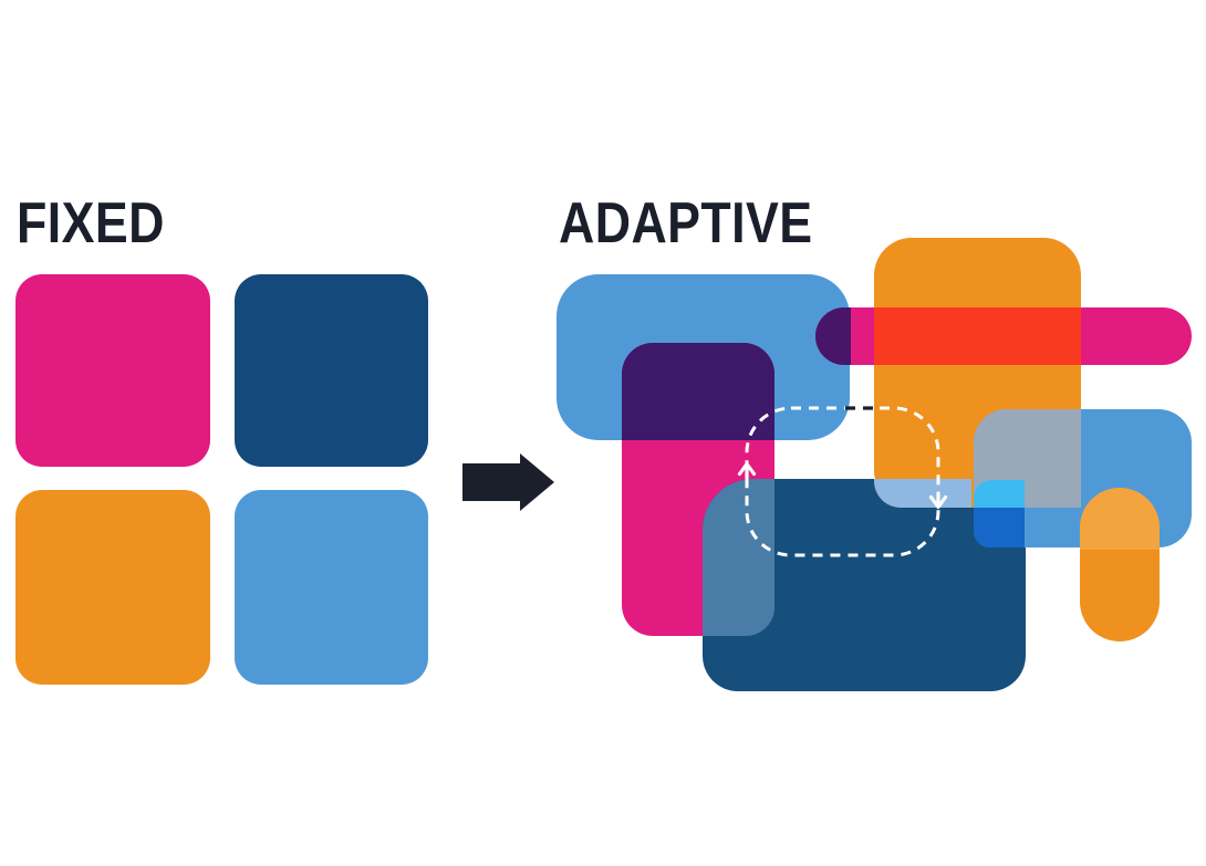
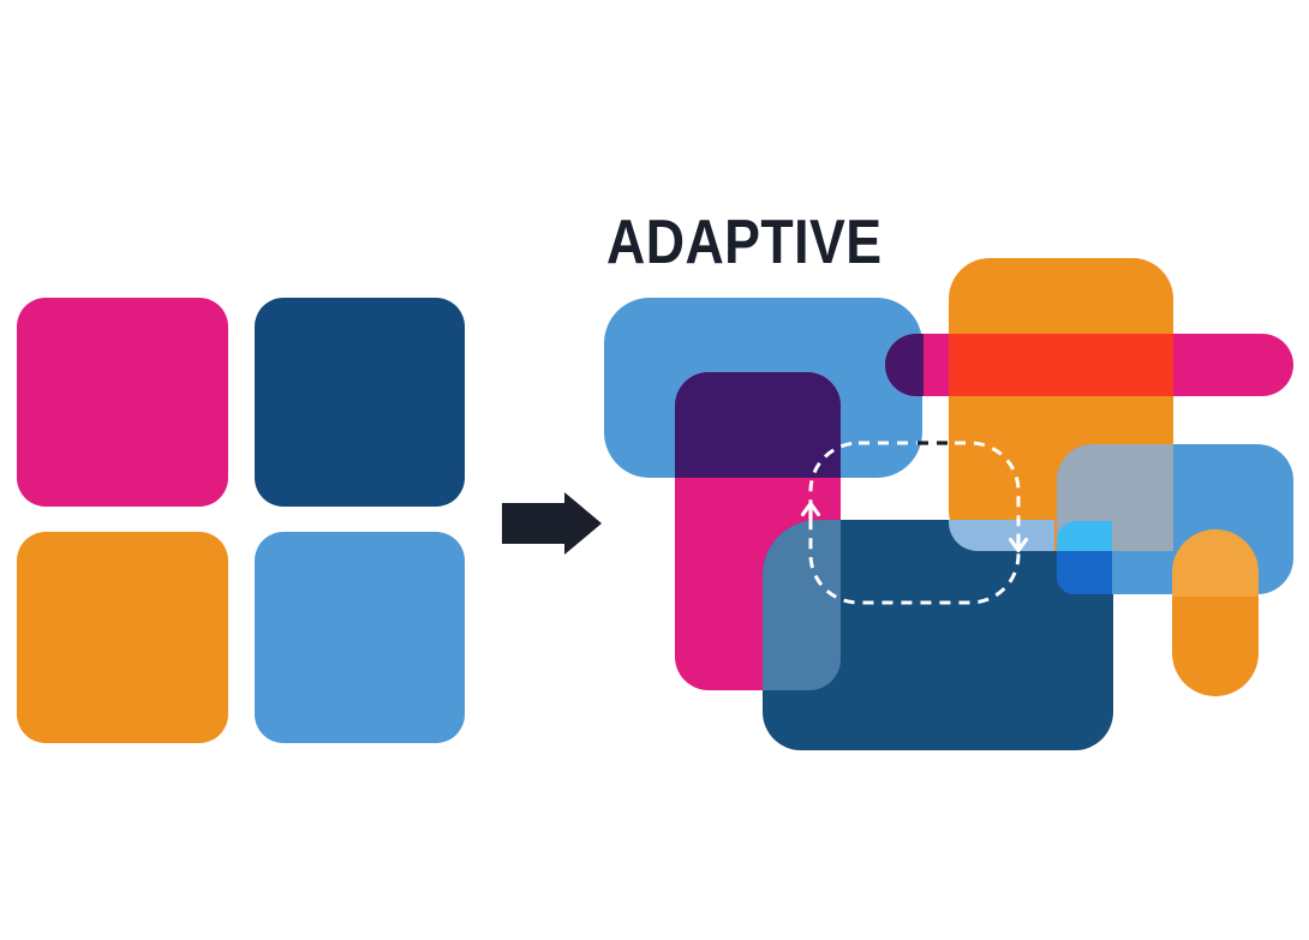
- FIXED
  ADAPTIVE
